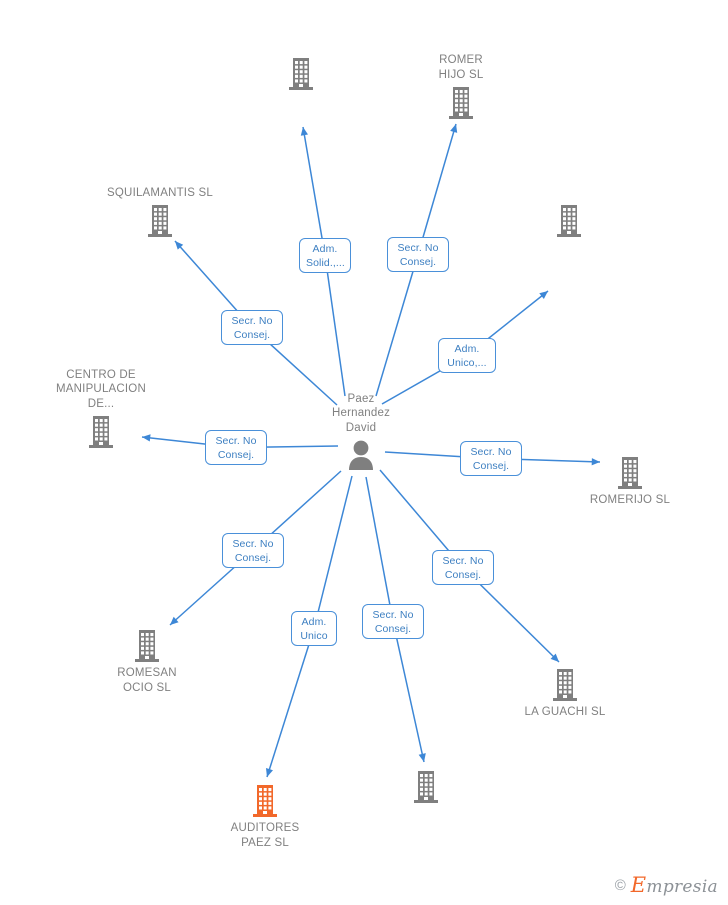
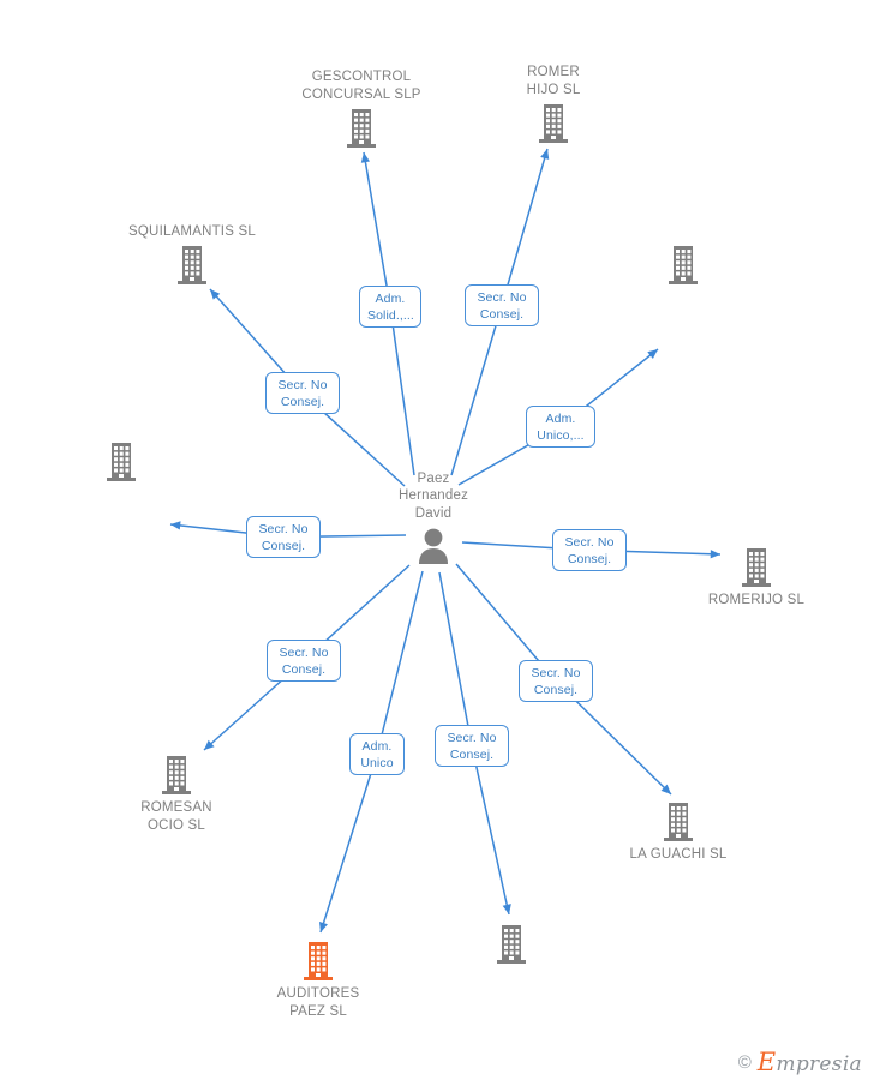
+ GESCONTROL
+ CONCURSAL SLP
  ROMER
  HIJO SL
  SQUILAMANTIS SL
- CENTRO DE
- MANIPULACION
- DE...
  ROMERIJO SL
  ROMESAN
  OCIO SL
  LA GUACHI SL
  AUDITORES
  PAEZ SL
  Paez
  Hernandez
  David
  Adm.
  Solid.,...
  Secr. No
  Consej.
  Secr. No
  Consej.
  Adm.
  Unico,...
  Secr. No
  Consej.
  Secr. No
  Consej.
  Secr. No
  Consej.
  Adm.
  Unico
  Secr. No
  Consej.
  Secr. No
  Consej.
  ©
  Empresia
